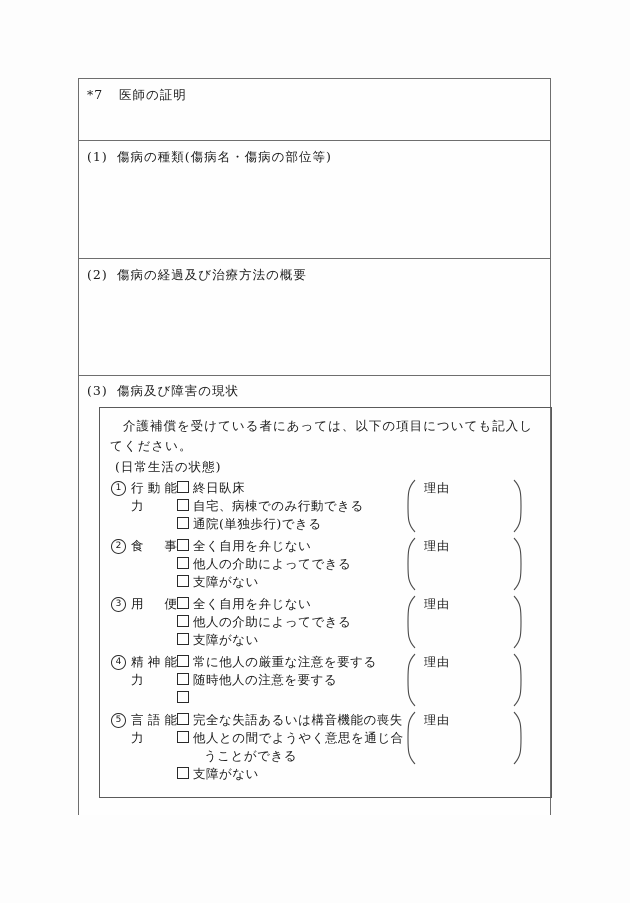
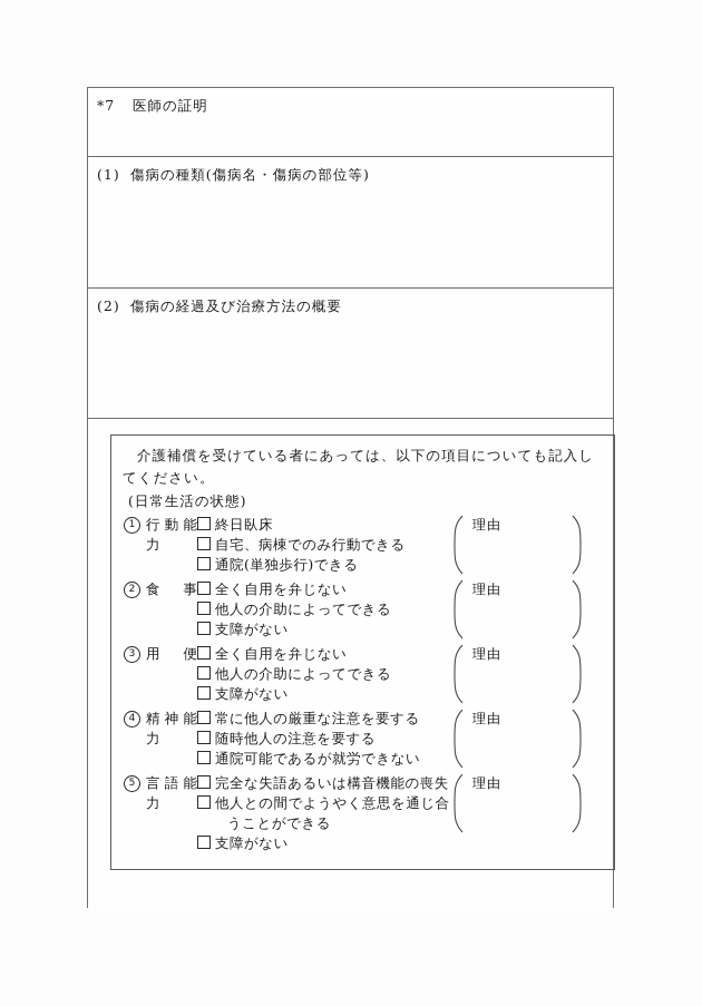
  *7 医師の証明
  (1) 傷病の種類(傷病名・傷病の部位等)
  (2) 傷病の経過及び治療方法の概要
- (3) 傷病及び障害の現状
  介護補償を受けている者にあっては、以下の項目についても記入してください。
  (日常生活の状態)
  1
  行動能力
  終日臥床
  自宅、病棟でのみ行動できる
  通院(単独歩行)できる
  理由
  2
  食事
  全く自用を弁じない
  他人の介助によってできる
  支障がない
  理由
  3
  用便
  全く自用を弁じない
  他人の介助によってできる
  支障がない
  理由
  4
  精神能力
  常に他人の厳重な注意を要する
  随時他人の注意を要する
+ 通院可能であるが就労できない
  理由
  5
  言語能力
  完全な失語あるいは構音機能の喪失
  他人との間でようやく意思を通じ合うことができる
  支障がない
  理由
